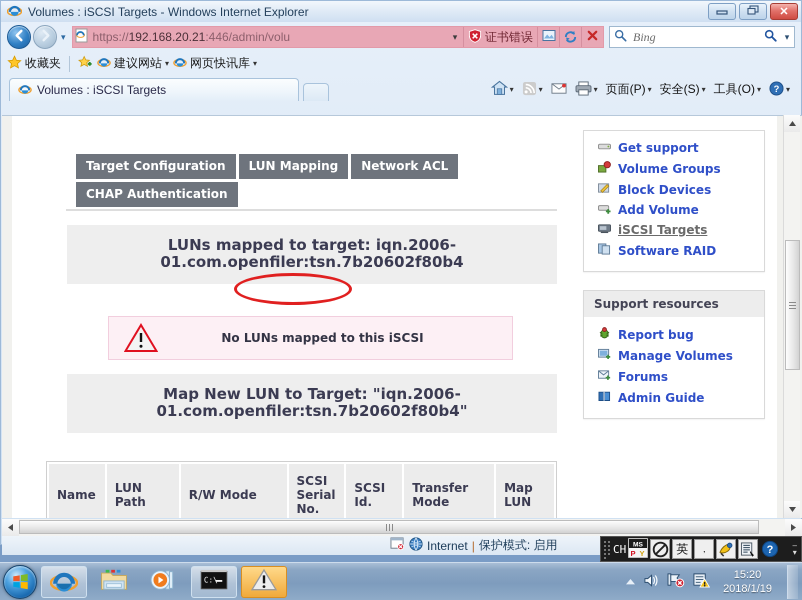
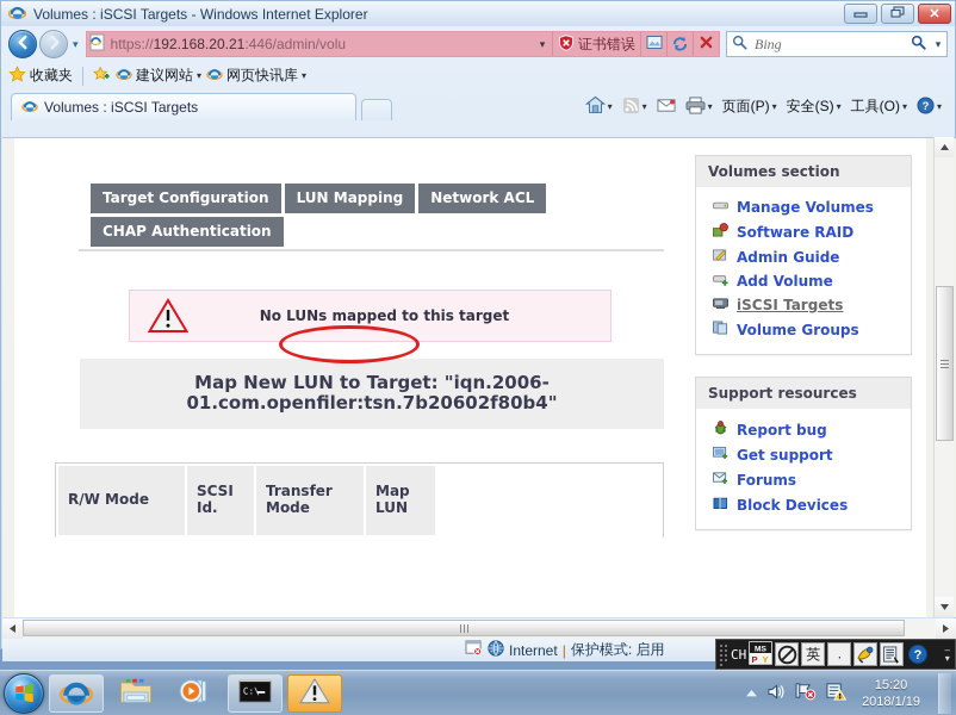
  Volumes : iSCSI Targets - Windows Internet Explorer
  ✕
  ▾
  https://192.168.20.21:446/admin/volu
  ▾
  证书错误
  Bing
  ▾
  收藏夹
  建议网站
  ▾
  网页快讯库
  ▾
  Volumes : iSCSI Targets
  ▾
  ▾
  ▾
  页面(P)
  ▾
  安全(S)
  ▾
  工具(O)
  ▾
  ?
  ▾
  Target Configuration
  LUN Mapping
  Network ACL
  CHAP Authentication
- LUNs mapped to target: iqn.2006-
- 01.com.openfiler:tsn.7b20602f80b4
- No LUNs mapped to this iSCSI
+ No LUNs mapped to this target
  Map New LUN to Target: "iqn.2006-
  01.com.openfiler:tsn.7b20602f80b4"
- Name
- LUN Path
  R/W Mode
- SCSI Serial No.
  SCSI Id.
  Transfer Mode
  Map LUN
+ Volumes section
- Get support
+ Manage Volumes
- Volume Groups
+ Software RAID
- Block Devices
+ Admin Guide
  Add Volume
  iSCSI Targets
- Software RAID
+ Volume Groups
  Support resources
  Report bug
- Manage Volumes
+ Get support
  Forums
- Admin Guide
+ Block Devices
  Internet
  |
  保护模式: 启用
  CH
  P
  Y
  英
  ，
  ?
  –
  ▾
  C:\
  15:20
  2018/1/19
